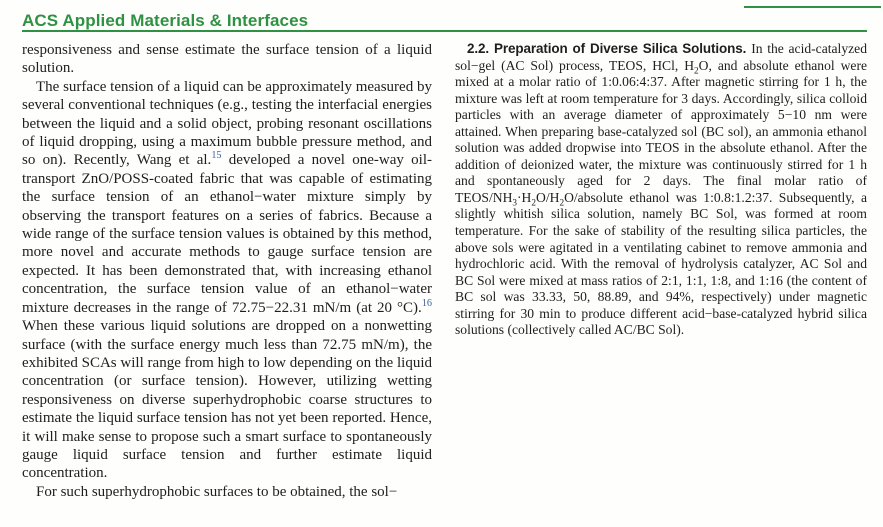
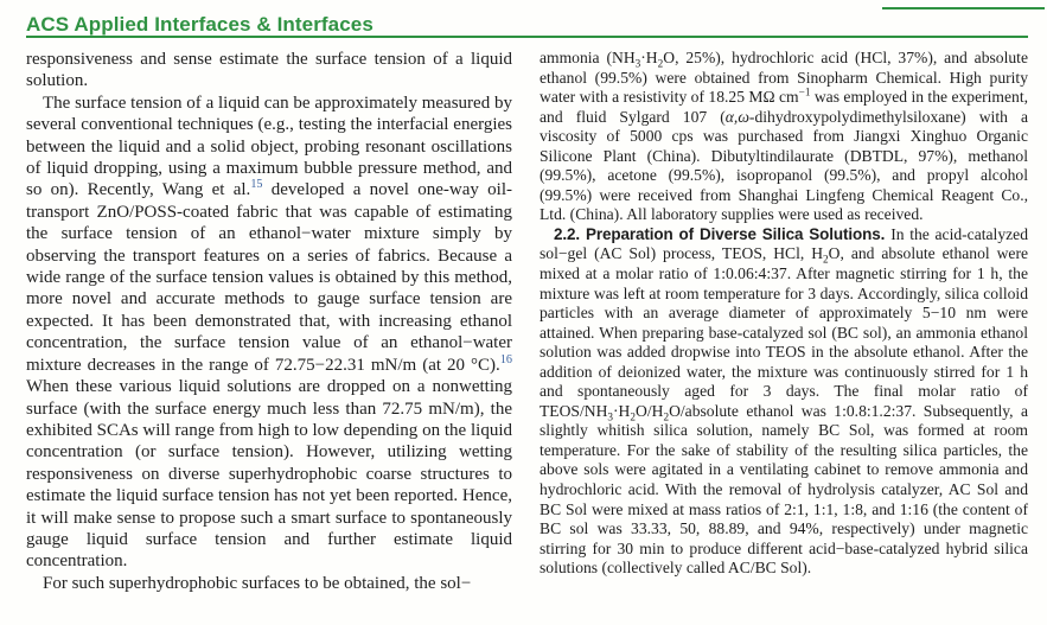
- ACS Applied Materials & Interfaces
+ ACS Applied Interfaces & Interfaces
  responsiveness and sense estimate the surface tension of a liquid solution.
  The surface tension of a liquid can be approximately measured by several conventional techniques (e.g., testing the interfacial energies between the liquid and a solid object, probing resonant oscillations of liquid dropping, using a maximum bubble pressure method, and so on). Recently, Wang et al.15 developed a novel one-way oil-transport ZnO/POSS-coated fabric that was capable of estimating the surface tension of an ethanol−water mixture simply by observing the transport features on a series of fabrics. Because a wide range of the surface tension values is obtained by this method, more novel and accurate methods to gauge surface tension are expected. It has been demonstrated that, with increasing ethanol concentration, the surface tension value of an ethanol−water mixture decreases in the range of 72.75−22.31 mN/m (at 20 °C).16 When these various liquid solutions are dropped on a nonwetting surface (with the surface energy much less than 72.75 mN/m), the exhibited SCAs will range from high to low depending on the liquid concentration (or surface tension). However, utilizing wetting responsiveness on diverse superhydrophobic coarse structures to estimate the liquid surface tension has not yet been reported. Hence, it will make sense to propose such a smart surface to spontaneously gauge liquid surface tension and further estimate liquid concentration.
  For such superhydrophobic surfaces to be obtained, the sol−
+ ammonia (NH3·H2O, 25%), hydrochloric acid (HCl, 37%), and absolute ethanol (99.5%) were obtained from Sinopharm Chemical. High purity water with a resistivity of 18.25 MΩ cm−1 was employed in the experiment, and fluid Sylgard 107 (α,ω-dihydroxypolydimethylsiloxane) with a viscosity of 5000 cps was purchased from Jiangxi Xinghuo Organic Silicone Plant (China). Dibutyltindilaurate (DBTDL, 97%), methanol (99.5%), acetone (99.5%), isopropanol (99.5%), and propyl alcohol (99.5%) were received from Shanghai Lingfeng Chemical Reagent Co., Ltd. (China). All laboratory supplies were used as received.
- 2.2. Preparation of Diverse Silica Solutions. In the acid-catalyzed sol−gel (AC Sol) process, TEOS, HCl, H2O, and absolute ethanol were mixed at a molar ratio of 1:0.06:4:37. After magnetic stirring for 1 h, the mixture was left at room temperature for 3 days. Accordingly, silica colloid particles with an average diameter of approximately 5−10 nm were attained. When preparing base-catalyzed sol (BC sol), an ammonia ethanol solution was added dropwise into TEOS in the absolute ethanol. After the addition of deionized water, the mixture was continuously stirred for 1 h and spontaneously aged for 2 days. The final molar ratio of TEOS/NH3·H2O/H2O/absolute ethanol was 1:0.8:1.2:37. Subsequently, a slightly whitish silica solution, namely BC Sol, was formed at room temperature. For the sake of stability of the resulting silica particles, the above sols were agitated in a ventilating cabinet to remove ammonia and hydrochloric acid. With the removal of hydrolysis catalyzer, AC Sol and BC Sol were mixed at mass ratios of 2:1, 1:1, 1:8, and 1:16 (the content of BC sol was 33.33, 50, 88.89, and 94%, respectively) under magnetic stirring for 30 min to produce different acid−base-catalyzed hybrid silica solutions (collectively called AC/BC Sol).
+ 2.2. Preparation of Diverse Silica Solutions. In the acid-catalyzed sol−gel (AC Sol) process, TEOS, HCl, H2O, and absolute ethanol were mixed at a molar ratio of 1:0.06:4:37. After magnetic stirring for 1 h, the mixture was left at room temperature for 3 days. Accordingly, silica colloid particles with an average diameter of approximately 5−10 nm were attained. When preparing base-catalyzed sol (BC sol), an ammonia ethanol solution was added dropwise into TEOS in the absolute ethanol. After the addition of deionized water, the mixture was continuously stirred for 1 h and spontaneously aged for 3 days. The final molar ratio of TEOS/NH3·H2O/H2O/absolute ethanol was 1:0.8:1.2:37. Subsequently, a slightly whitish silica solution, namely BC Sol, was formed at room temperature. For the sake of stability of the resulting silica particles, the above sols were agitated in a ventilating cabinet to remove ammonia and hydrochloric acid. With the removal of hydrolysis catalyzer, AC Sol and BC Sol were mixed at mass ratios of 2:1, 1:1, 1:8, and 1:16 (the content of BC sol was 33.33, 50, 88.89, and 94%, respectively) under magnetic stirring for 30 min to produce different acid−base-catalyzed hybrid silica solutions (collectively called AC/BC Sol).
